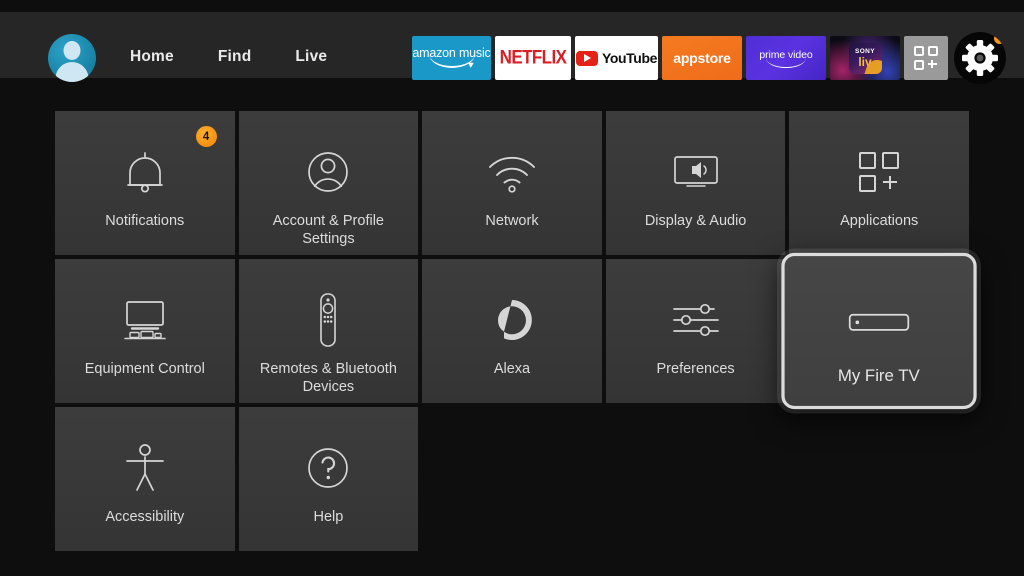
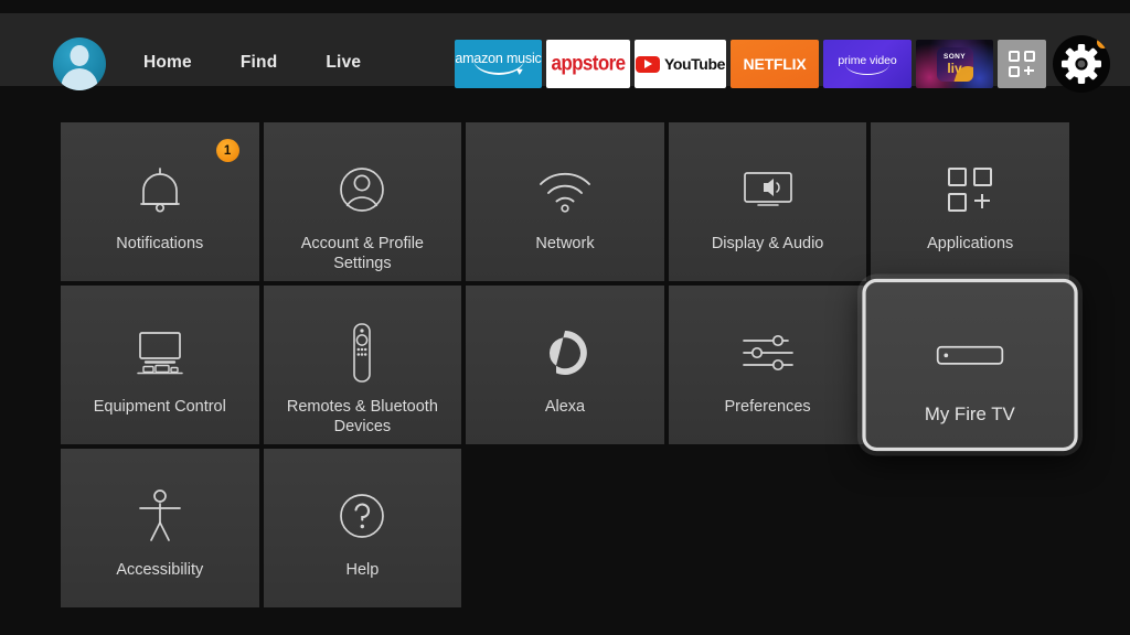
  Home
  Find
  Live
  amazon music
- NETFLIX
+ appstore
  YouTube
- appstore
+ NETFLIX
  prime video
  Notifications
- 4
+ 1
  Account & Profile Settings
  Network
  Display & Audio
  Applications
  Equipment Control
  Remotes & Bluetooth Devices
  Alexa
  Preferences
  My Fire TV
  Accessibility
  Help
